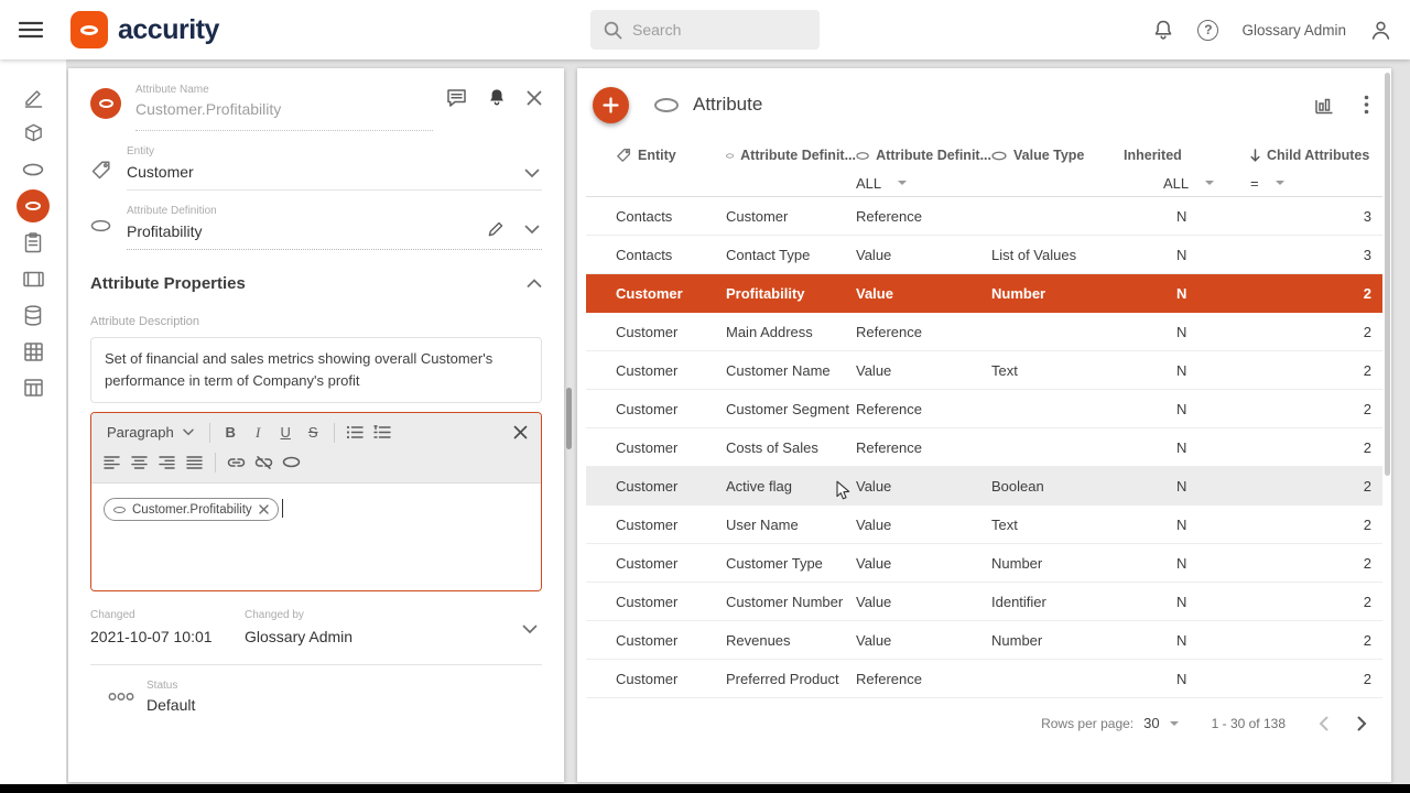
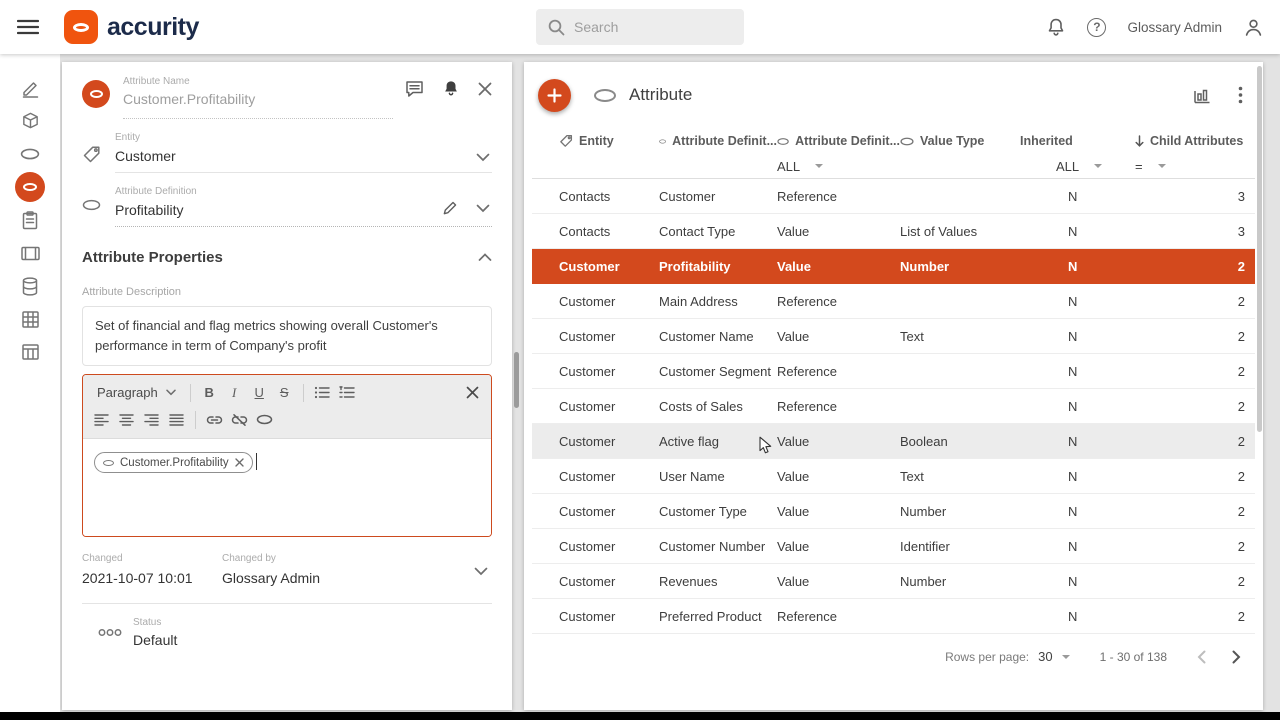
  accurity
  Search
  ?
  Glossary Admin
  Attribute Name
  Customer.Profitability
  Entity
  Customer
  Attribute Definition
  Profitability
  Attribute Properties
  Attribute Description
- Set of financial and sales metrics showing overall Customer's performance in term of Company's profit
+ Set of financial and flag metrics showing overall Customer's performance in term of Company's profit
  Paragraph
  B
  I
  U
  S
  Customer.Profitability
  Changed
  2021-10-07 10:01
  Changed by
  Glossary Admin
  Status
  Default
  Attribute
  Entity
  Attribute Definit...
  Attribute Definit...
  Value Type
  Inherited
  Child Attributes
  ALL
  ALL
  =
  Contacts
  Customer
  Reference
  N
  3
  Contacts
  Contact Type
  Value
  List of Values
  N
  3
  Customer
  Profitability
  Value
  Number
  N
  2
  Customer
  Main Address
  Reference
  N
  2
  Customer
  Customer Name
  Value
  Text
  N
  2
  Customer
  Customer Segment
  Reference
  N
  2
  Customer
  Costs of Sales
  Reference
  N
  2
  Customer
  Active flag
  Value
  Boolean
  N
  2
  Customer
  User Name
  Value
  Text
  N
  2
  Customer
  Customer Type
  Value
  Number
  N
  2
  Customer
  Customer Number
  Value
  Identifier
  N
  2
  Customer
  Revenues
  Value
  Number
  N
  2
  Customer
  Preferred Product
  Reference
  N
  2
  Rows per page:
  30
  1 - 30 of 138
